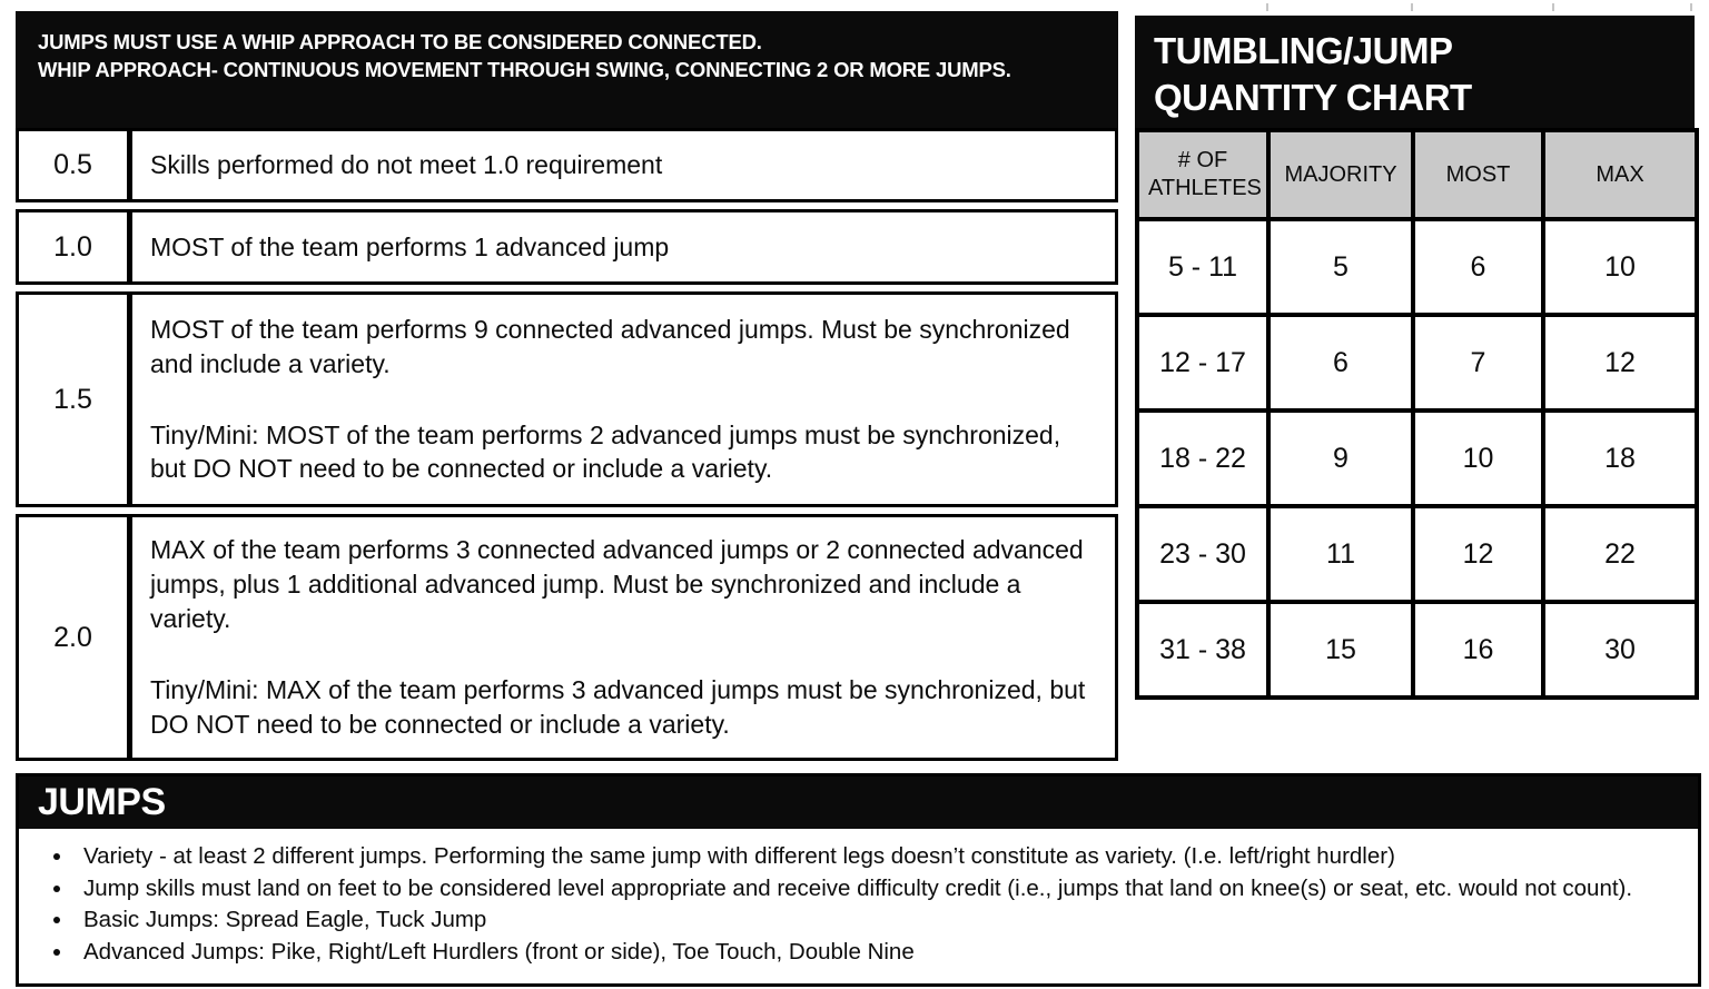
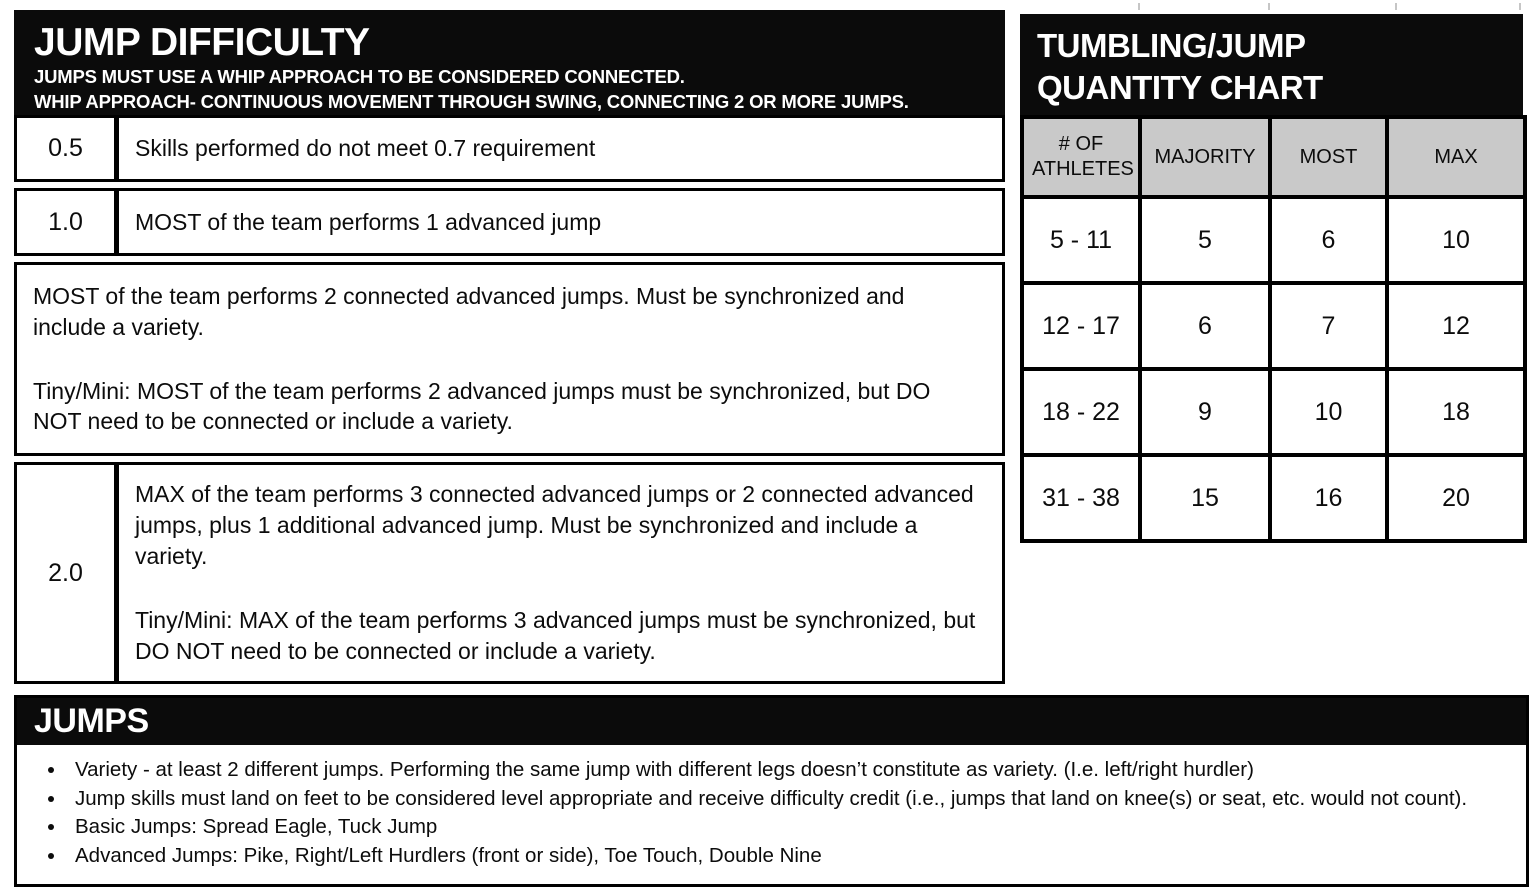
+ JUMP DIFFICULTY
  JUMPS MUST USE A WHIP APPROACH TO BE CONSIDERED CONNECTED.
  WHIP APPROACH- CONTINUOUS MOVEMENT THROUGH SWING, CONNECTING 2 OR MORE JUMPS.
  0.5
- Skills performed do not meet 1.0 requirement
+ Skills performed do not meet 0.7 requirement
  1.0
  MOST of the team performs 1 advanced jump
- 1.5
- MOST of the team performs 9 connected advanced jumps. Must be synchronized and include a variety.
+ MOST of the team performs 2 connected advanced jumps. Must be synchronized and include a variety.
  Tiny/Mini: MOST of the team performs 2 advanced jumps must be synchronized, but DO NOT need to be connected or include a variety.
  2.0
  MAX of the team performs 3 connected advanced jumps or 2 connected advanced jumps, plus 1 additional advanced jump. Must be synchronized and include a variety.
  Tiny/Mini: MAX of the team performs 3 advanced jumps must be synchronized, but DO NOT need to be connected or include a variety.
  TUMBLING/JUMP
  QUANTITY CHART
  # OF ATHLETES	MAJORITY	MOST	MAX
  5 - 11	5	6	10
  12 - 17	6	7	12
  18 - 22	9	10	18
- 23 - 30	11	12	22
- 31 - 38	15	16	30
+ 31 - 38	15	16	20
  JUMPS
  Variety - at least 2 different jumps. Performing the same jump with different legs doesn’t constitute as variety. (I.e. left/right hurdler)
  Jump skills must land on feet to be considered level appropriate and receive difficulty credit (i.e., jumps that land on knee(s) or seat, etc. would not count).
  Basic Jumps: Spread Eagle, Tuck Jump
  Advanced Jumps: Pike, Right/Left Hurdlers (front or side), Toe Touch, Double Nine
